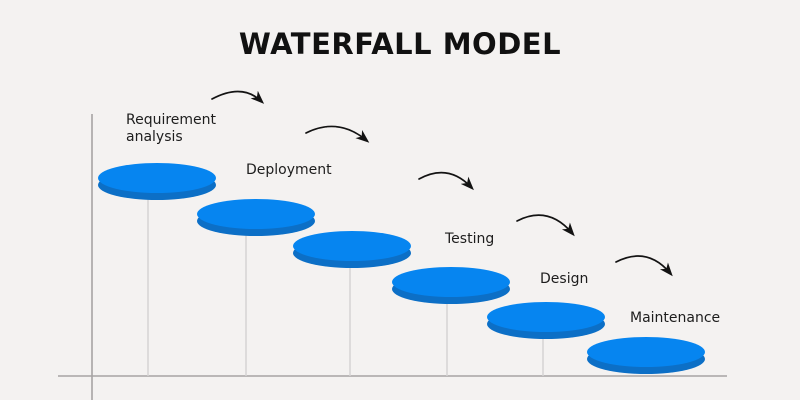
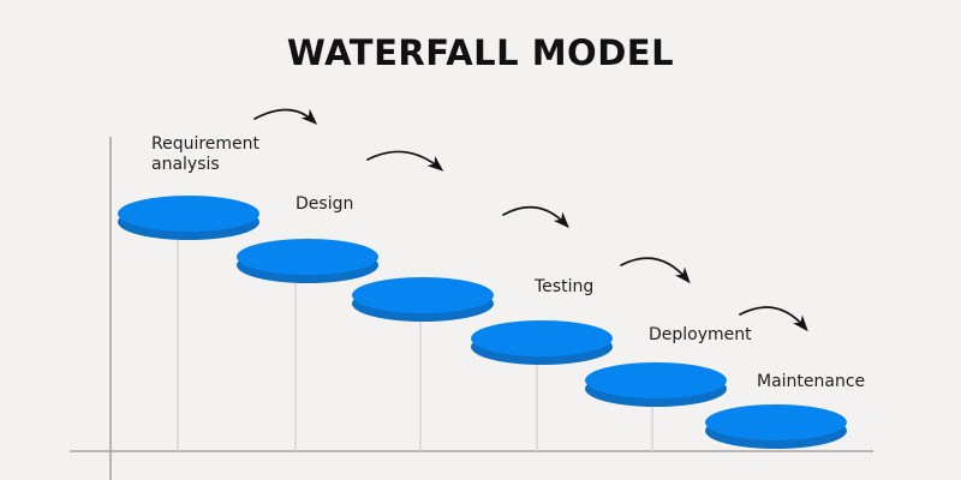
  WATERFALL MODEL
  Requirement analysis
- Deployment
+ Design
  Testing
- Design
+ Deployment
  Maintenance
